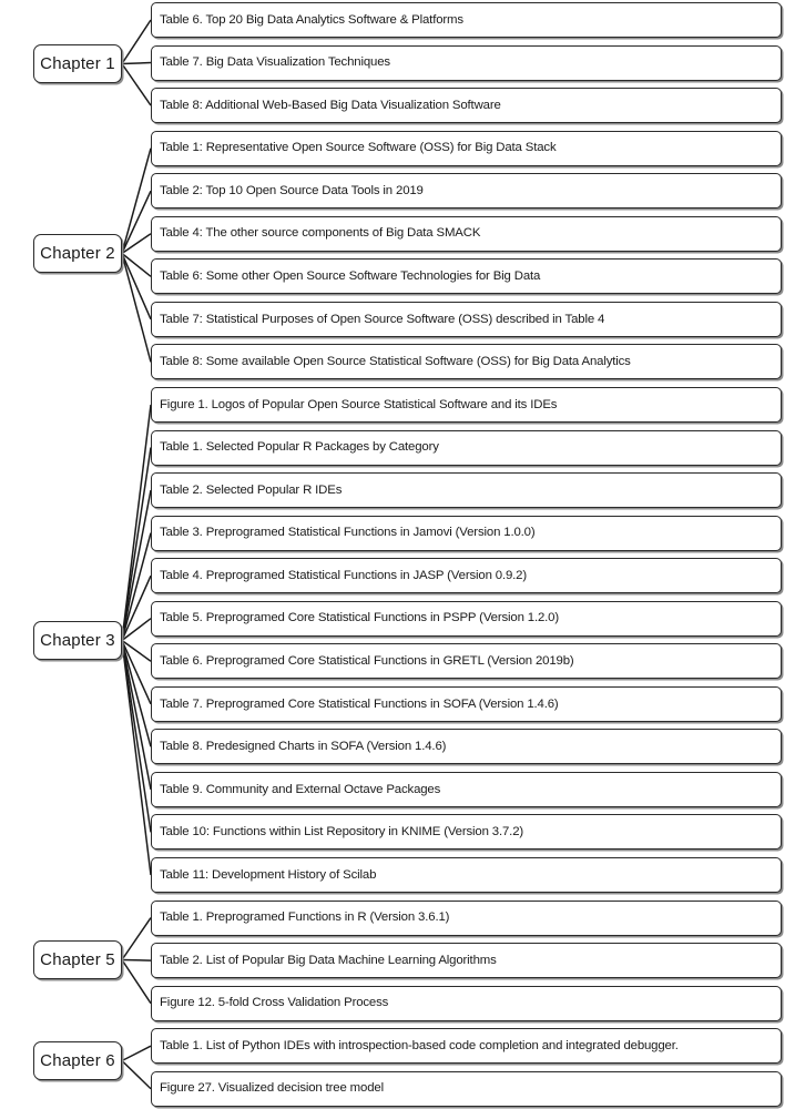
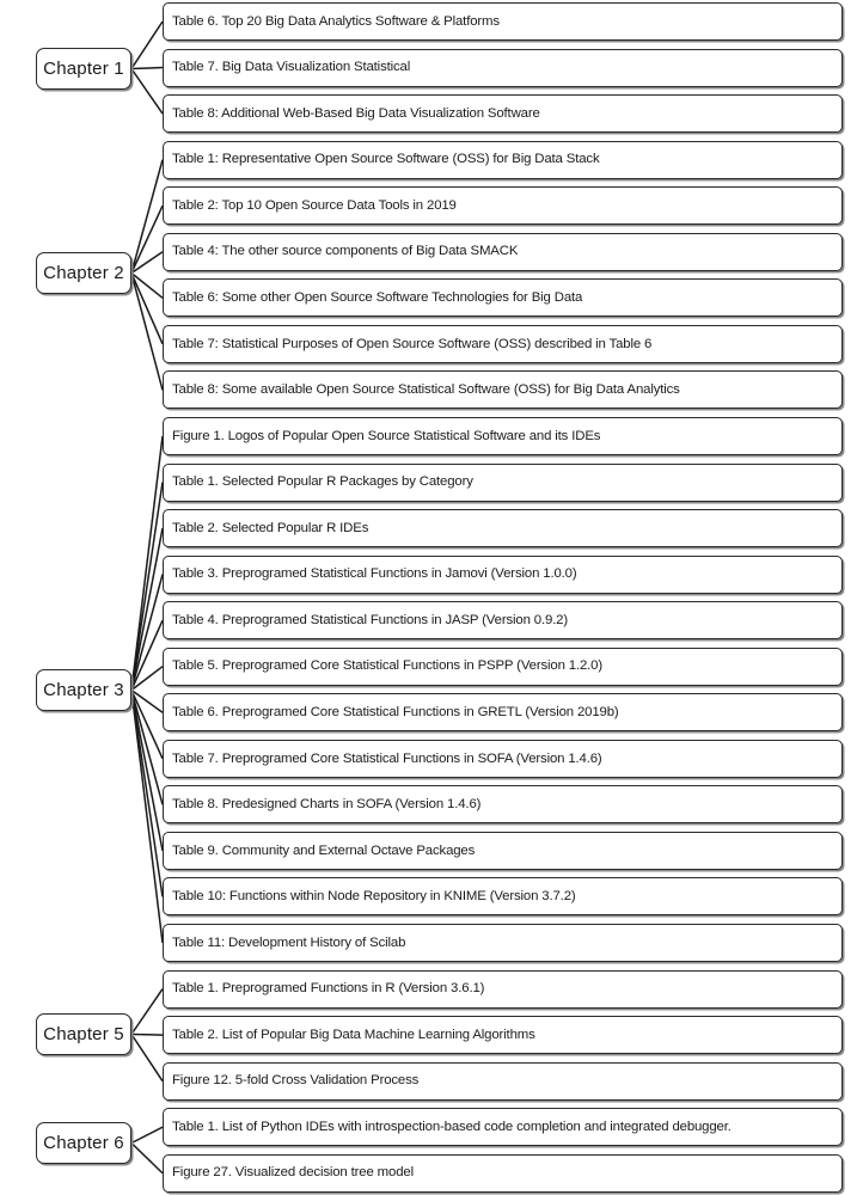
  Chapter 1
  Table 6. Top 20 Big Data Analytics Software & Platforms
- Table 7. Big Data Visualization Techniques
+ Table 7. Big Data Visualization Statistical
  Table 8: Additional Web-Based Big Data Visualization Software
  Chapter 2
  Table 1: Representative Open Source Software (OSS) for Big Data Stack
  Table 2: Top 10 Open Source Data Tools in 2019
  Table 4: The other source components of Big Data SMACK
  Table 6: Some other Open Source Software Technologies for Big Data
- Table 7: Statistical Purposes of Open Source Software (OSS) described in Table 4
+ Table 7: Statistical Purposes of Open Source Software (OSS) described in Table 6
  Table 8: Some available Open Source Statistical Software (OSS) for Big Data Analytics
  Chapter 3
  Figure 1. Logos of Popular Open Source Statistical Software and its IDEs
  Table 1. Selected Popular R Packages by Category
  Table 2. Selected Popular R IDEs
  Table 3. Preprogramed Statistical Functions in Jamovi (Version 1.0.0)
  Table 4. Preprogramed Statistical Functions in JASP (Version 0.9.2)
  Table 5. Preprogramed Core Statistical Functions in PSPP (Version 1.2.0)
  Table 6. Preprogramed Core Statistical Functions in GRETL (Version 2019b)
  Table 7. Preprogramed Core Statistical Functions in SOFA (Version 1.4.6)
  Table 8. Predesigned Charts in SOFA (Version 1.4.6)
  Table 9. Community and External Octave Packages
- Table 10: Functions within List Repository in KNIME (Version 3.7.2)
+ Table 10: Functions within Node Repository in KNIME (Version 3.7.2)
  Table 11: Development History of Scilab
  Chapter 5
  Table 1. Preprogramed Functions in R (Version 3.6.1)
  Table 2. List of Popular Big Data Machine Learning Algorithms
  Figure 12. 5-fold Cross Validation Process
  Chapter 6
  Table 1. List of Python IDEs with introspection-based code completion and integrated debugger.
  Figure 27. Visualized decision tree model
